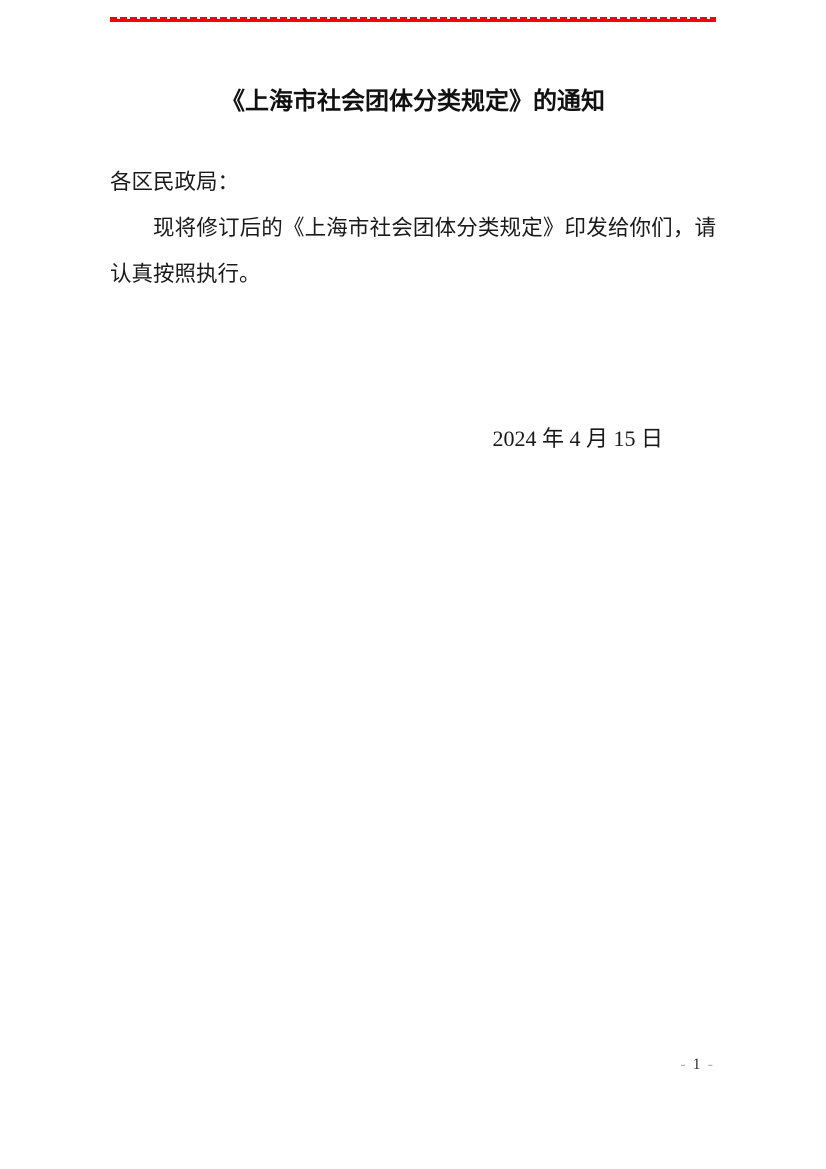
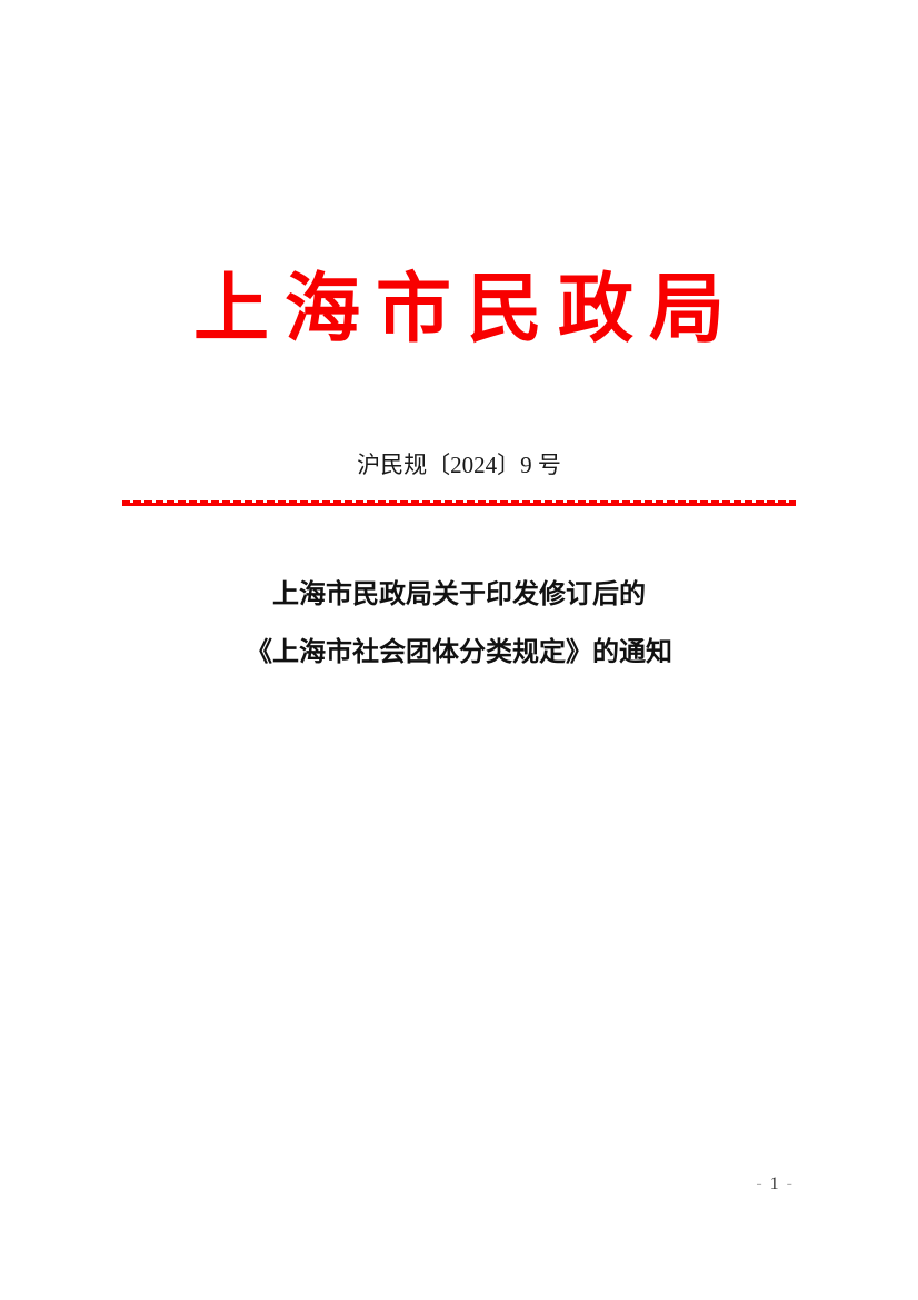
+ 上海市民政局
+ 沪民规〔2024〕9 号
+ 上海市民政局关于印发修订后的
  《上海市社会团体分类规定》的通知
- 各区民政局：
- 现将修订后的《上海市社会团体分类规定》印发给你们，请认真按照执行。
- 2024 年 4 月 15 日
  - 1 -
